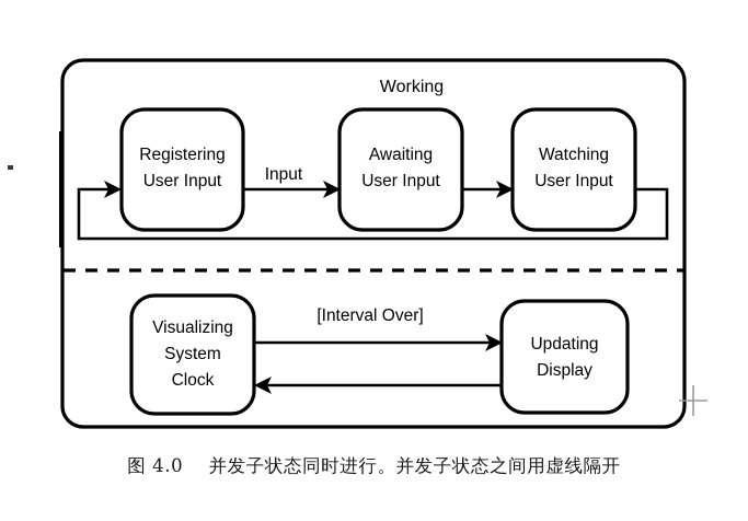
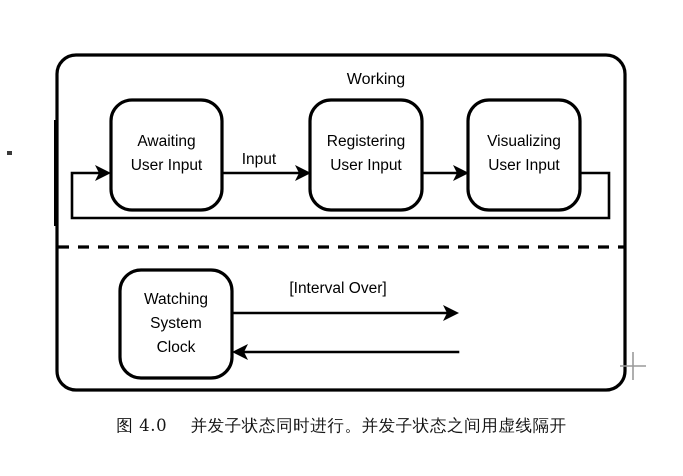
  Working
- Registering
+ Awaiting
  User Input
- Awaiting
+ Registering
  User Input
- Watching
+ Visualizing
  User Input
  Input
- Visualizing
+ Watching
  System
  Clock
- Updating
- Display
  [Interval Over]
  图 4.0 并发子状态同时进行。并发子状态之间用虚线隔开
